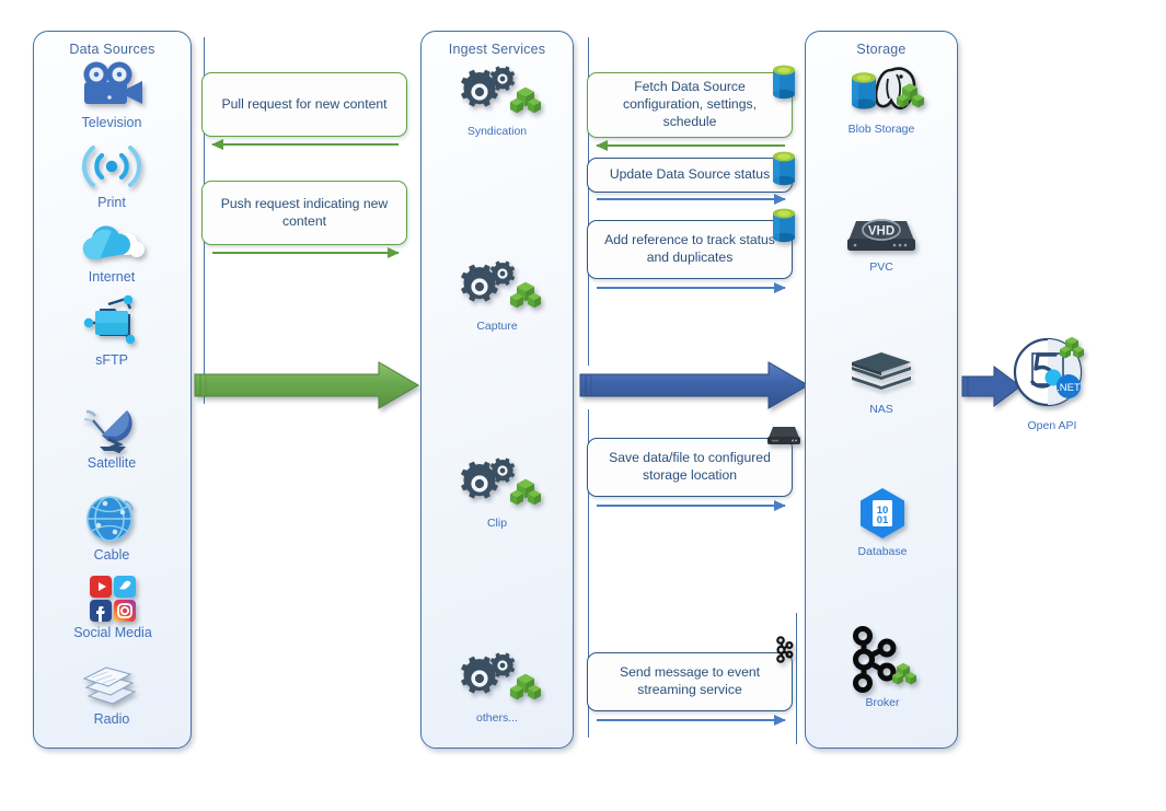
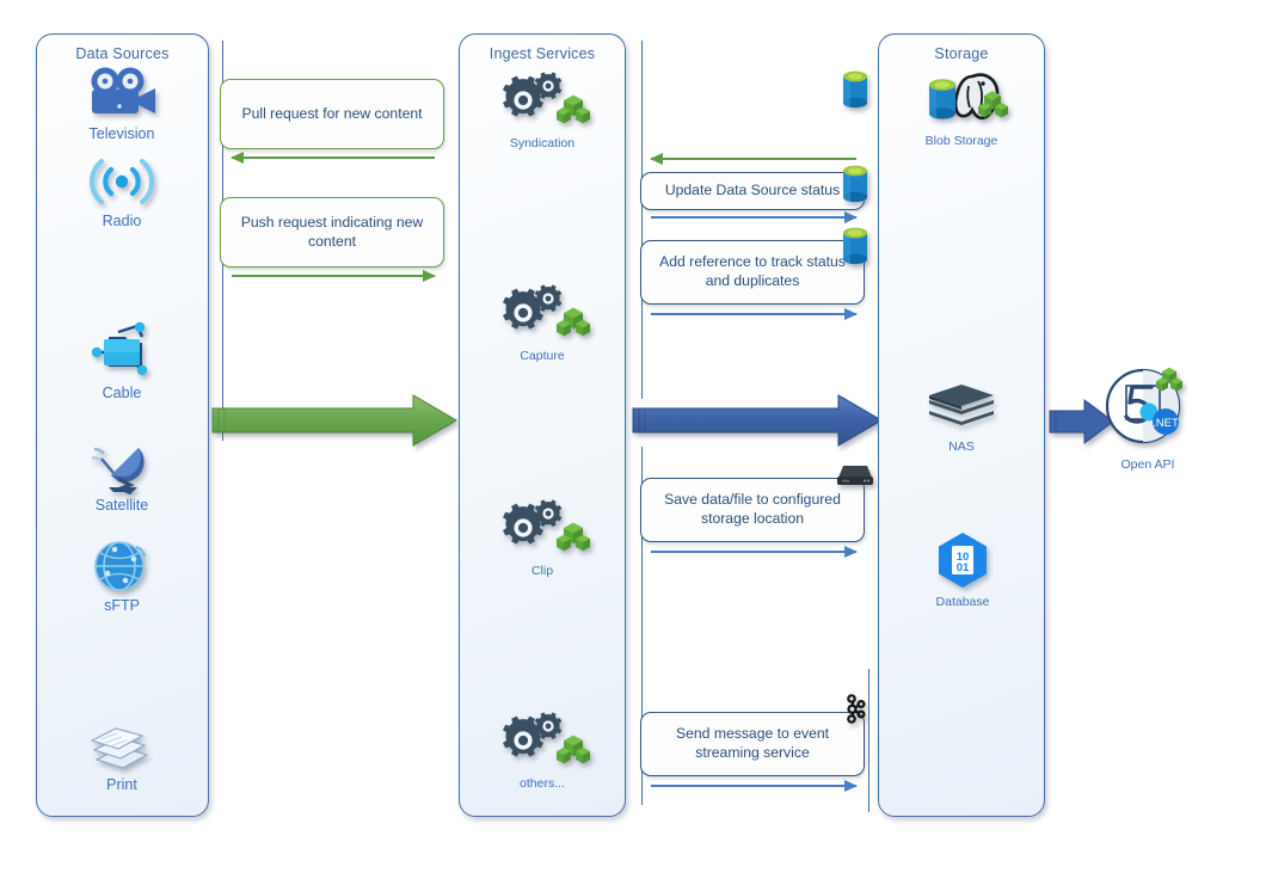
  Data Sources
  Television
- Print
+ Radio
- Internet
- sFTP
+ Cable
  Satellite
- Cable
+ sFTP
- Social Media
- Radio
+ Print
  Pull request for new content
  Push request indicating new content
  Ingest Services
  Syndication
  Capture
  Clip
  others...
- Fetch Data Source configuration, settings, schedule
  Update Data Source status
  Add reference to track status and duplicates
  Save data/file to configured storage location
  Send message to event streaming service
  Storage
  Blob Storage
- VHD
- PVC
  NAS
  10
  01
  Database
- Broker
  .NET
  Open API
